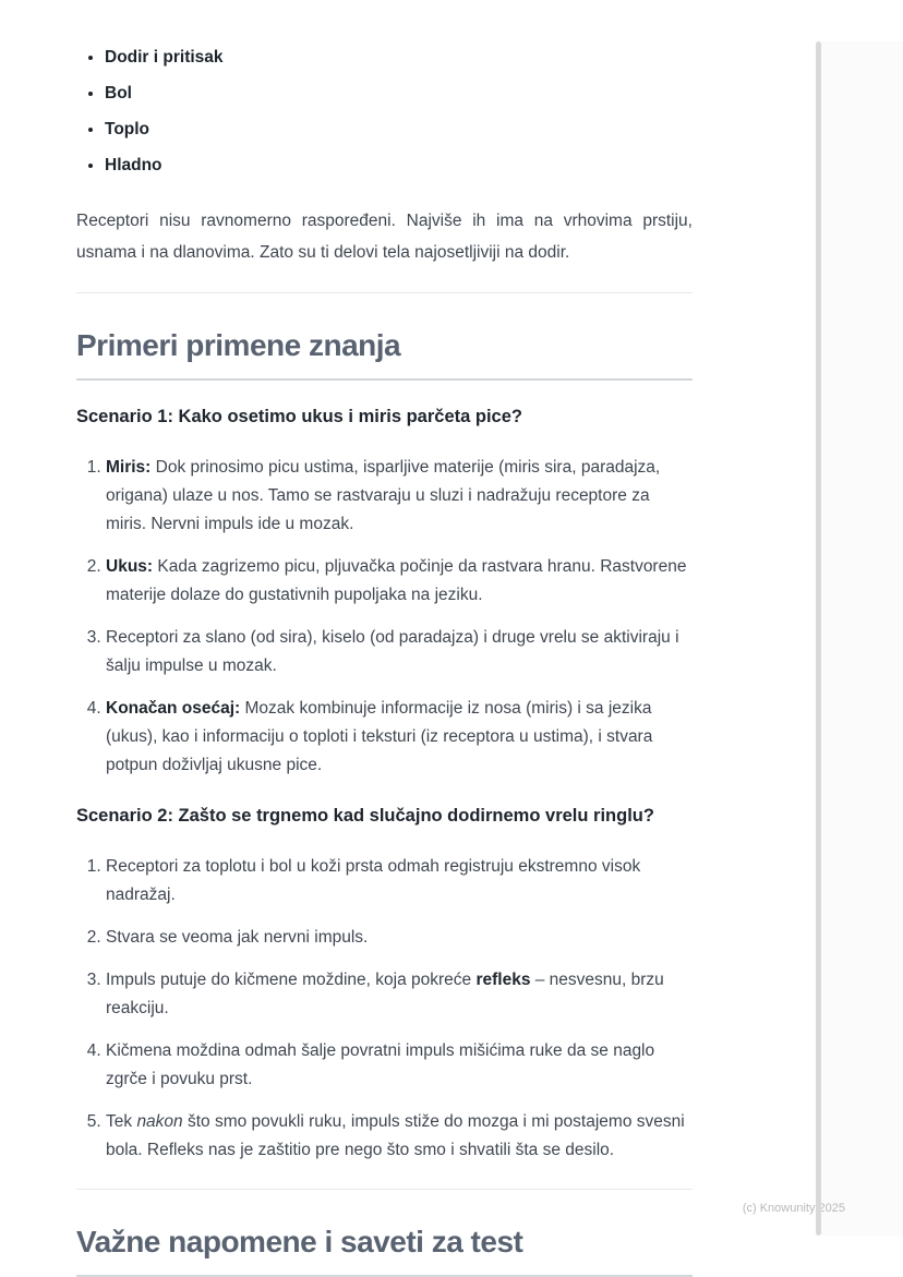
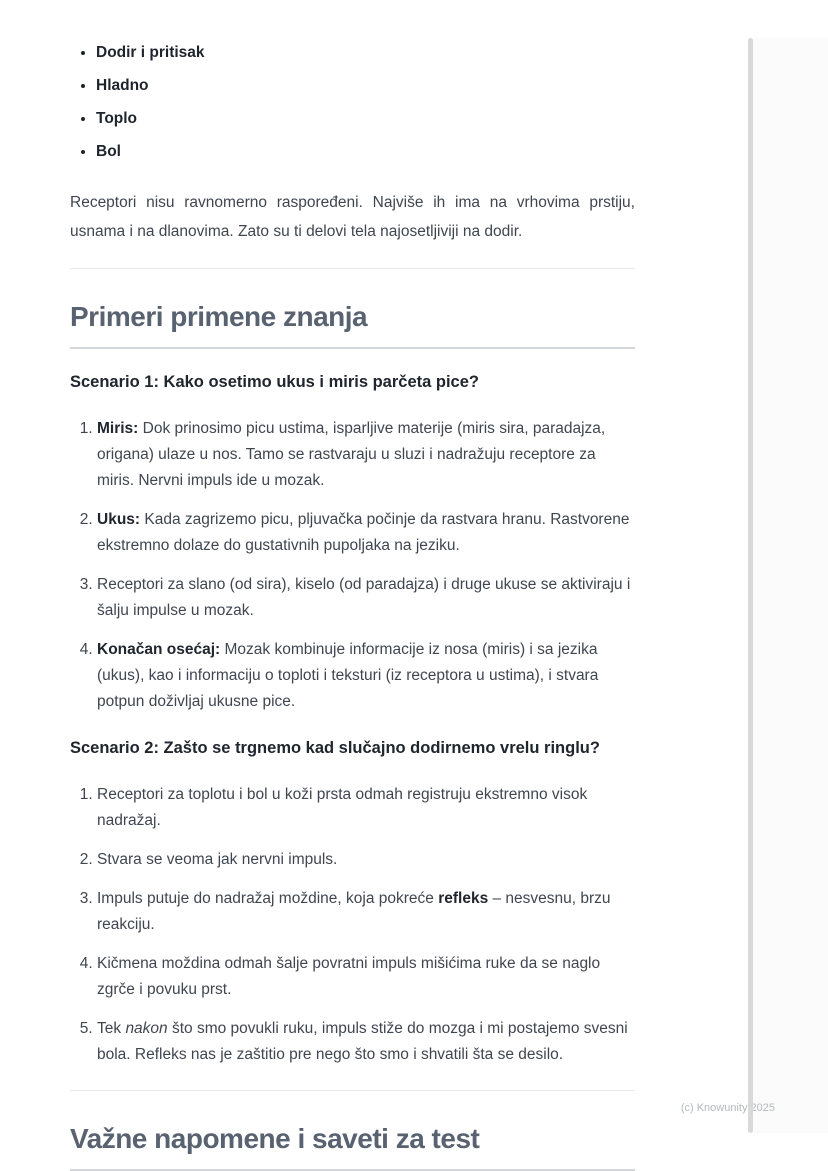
  Dodir i pritisak
- Bol
+ Hladno
  Toplo
- Hladno
+ Bol
  Receptori nisu ravnomerno raspoređeni. Najviše ih ima na vrhovima prstiju, usnama i na dlanovima. Zato su ti delovi tela najosetljiviji na dodir.
  Primeri primene znanja
  Scenario 1: Kako osetimo ukus i miris parčeta pice?
  Miris: Dok prinosimo picu ustima, isparljive materije (miris sira, paradajza, origana) ulaze u nos. Tamo se rastvaraju u sluzi i nadražuju receptore za miris. Nervni impuls ide u mozak.
- Ukus: Kada zagrizemo picu, pljuvačka počinje da rastvara hranu. Rastvorene materije dolaze do gustativnih pupoljaka na jeziku.
+ Ukus: Kada zagrizemo picu, pljuvačka počinje da rastvara hranu. Rastvorene ekstremno dolaze do gustativnih pupoljaka na jeziku.
- Receptori za slano (od sira), kiselo (od paradajza) i druge vrelu se aktiviraju i šalju impulse u mozak.
+ Receptori za slano (od sira), kiselo (od paradajza) i druge ukuse se aktiviraju i šalju impulse u mozak.
  Konačan osećaj: Mozak kombinuje informacije iz nosa (miris) i sa jezika (ukus), kao i informaciju o toploti i teksturi (iz receptora u ustima), i stvara potpun doživljaj ukusne pice.
  Scenario 2: Zašto se trgnemo kad slučajno dodirnemo vrelu ringlu?
  Receptori za toplotu i bol u koži prsta odmah registruju ekstremno visok nadražaj.
  Stvara se veoma jak nervni impuls.
- Impuls putuje do kičmene moždine, koja pokreće refleks – nesvesnu, brzu reakciju.
+ Impuls putuje do nadražaj moždine, koja pokreće refleks – nesvesnu, brzu reakciju.
  Kičmena moždina odmah šalje povratni impuls mišićima ruke da se naglo zgrče i povuku prst.
  Tek nakon što smo povukli ruku, impuls stiže do mozga i mi postajemo svesni bola. Refleks nas je zaštitio pre nego što smo i shvatili šta se desilo.
  Važne napomene i saveti za test
  (c) Knowunity 2025
